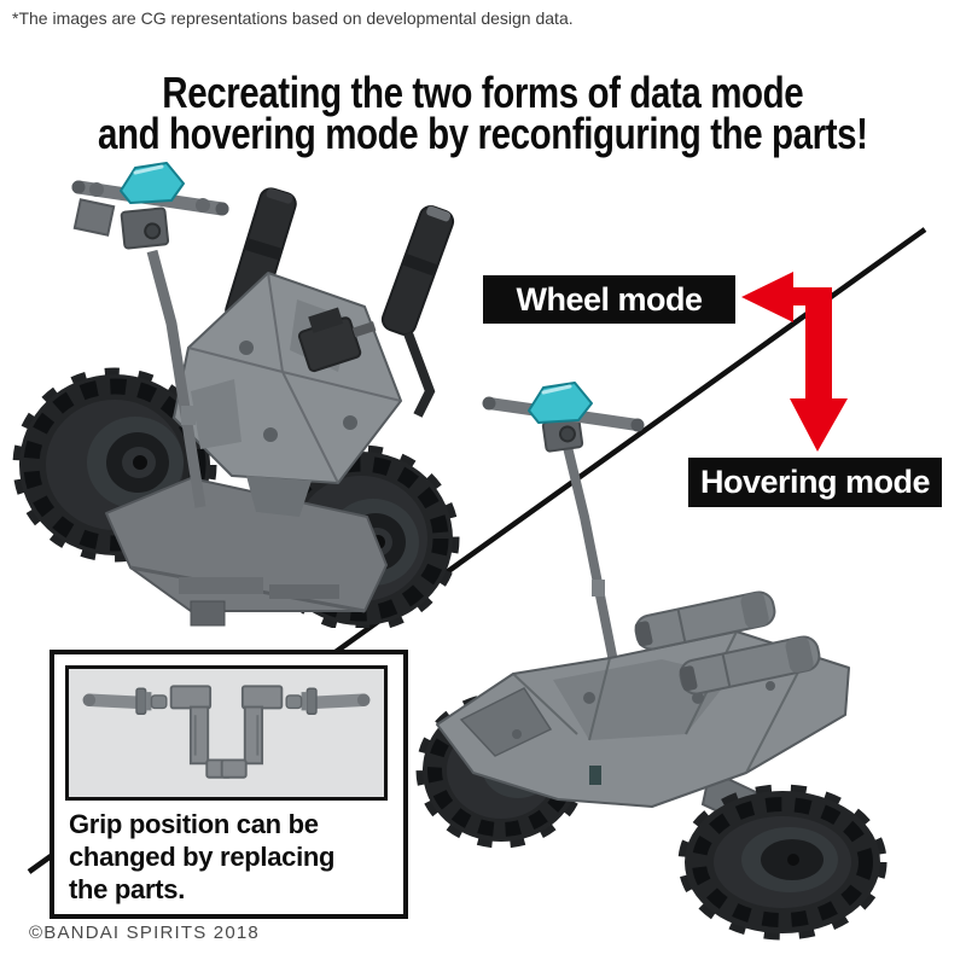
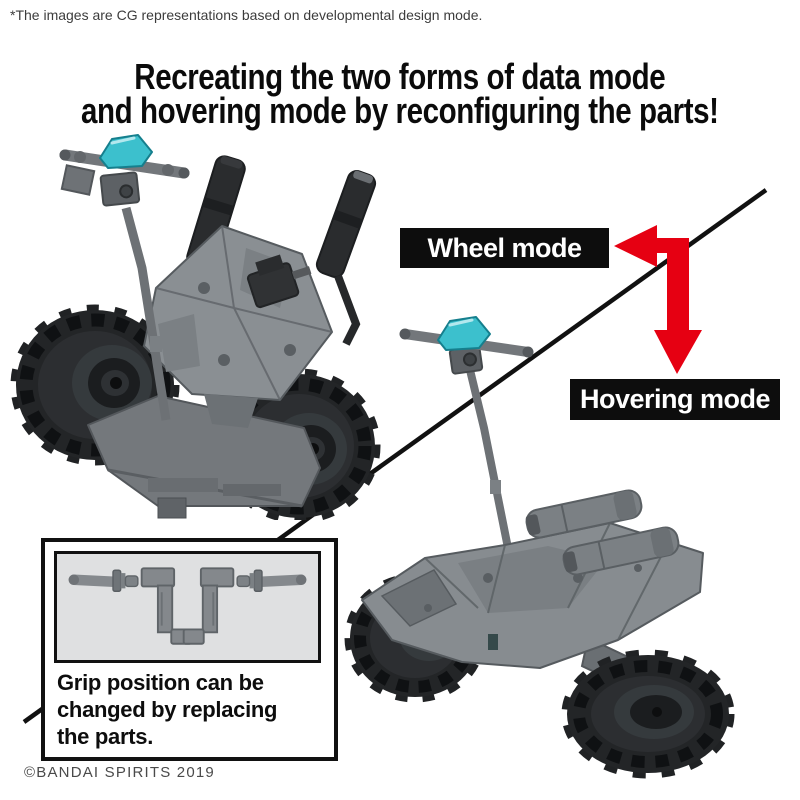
- *The images are CG representations based on developmental design data.
+ *The images are CG representations based on developmental design mode.
  Recreating the two forms of data mode
  and hovering mode by reconfiguring the parts!
  Wheel mode
  Hovering mode
  Grip position can be
  changed by replacing
  the parts.
- ©BANDAI SPIRITS 2018
+ ©BANDAI SPIRITS 2019
